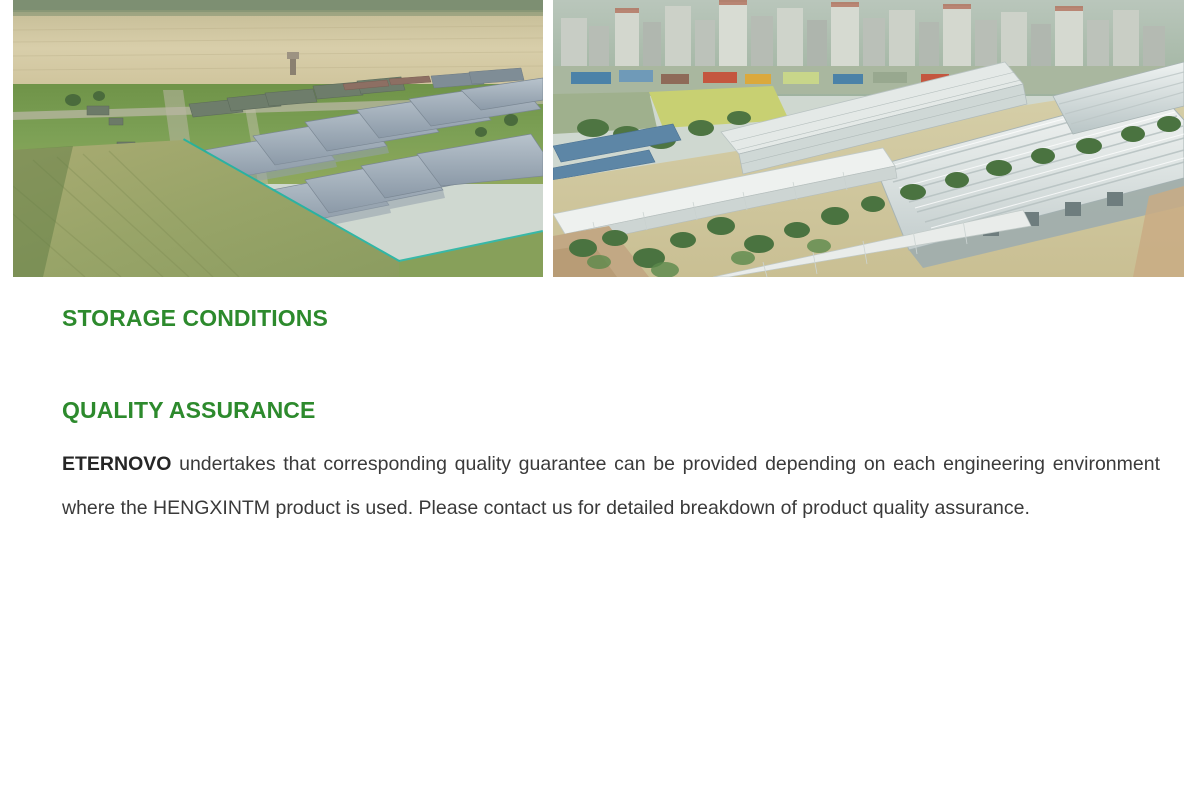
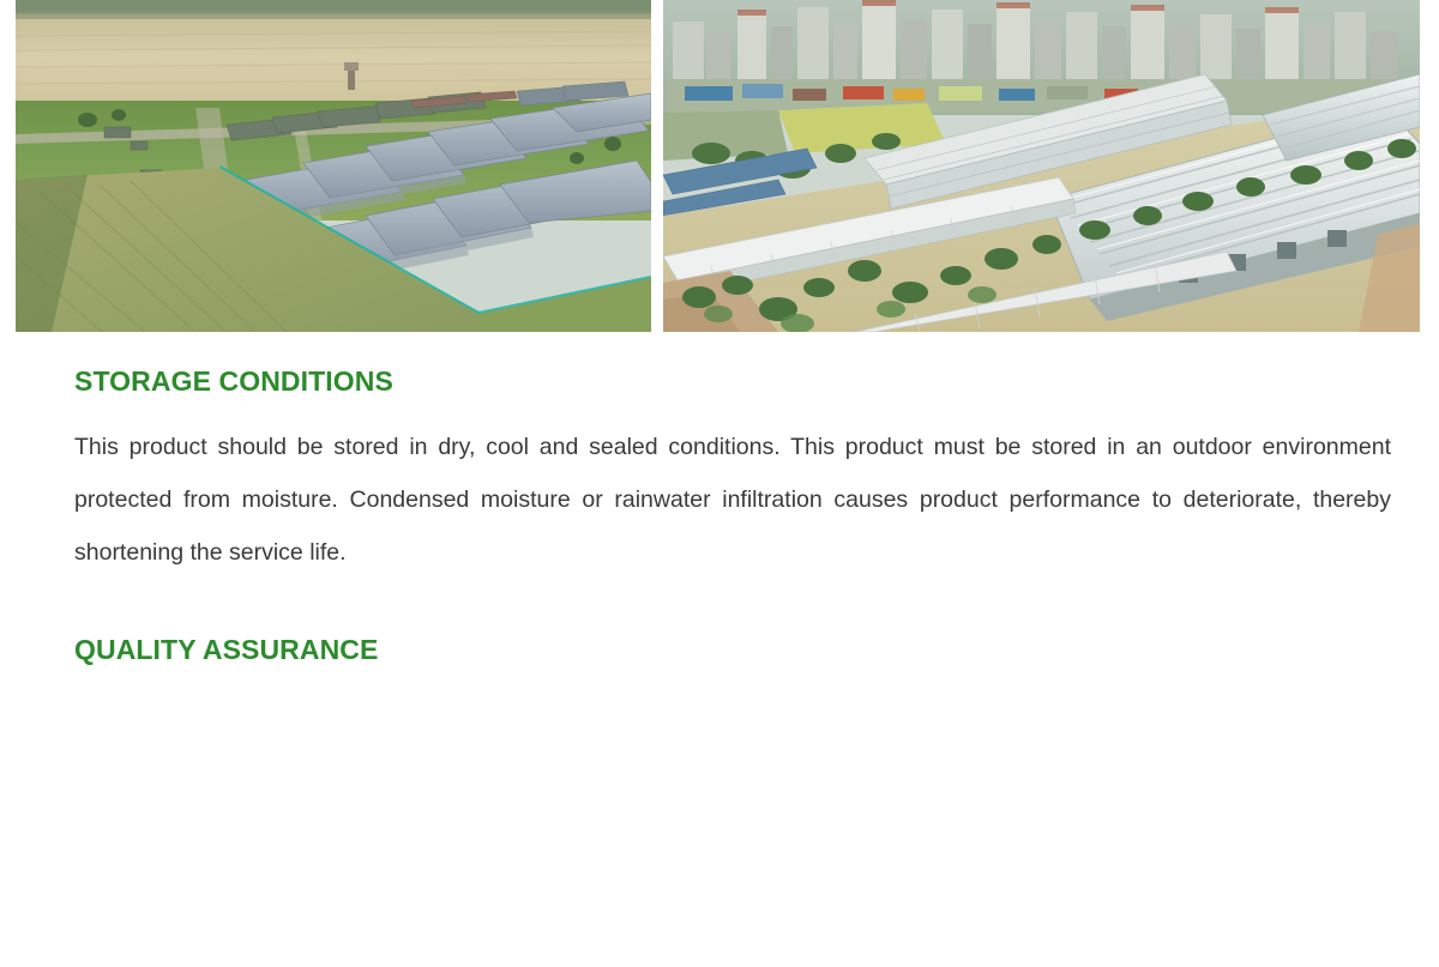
  STORAGE CONDITIONS
+ This product should be stored in dry, cool and sealed conditions. This product must be stored in an outdoor environment protected from moisture. Condensed moisture or rainwater infiltration causes product performance to deteriorate, thereby shortening the service life.
  QUALITY ASSURANCE
- ETERNOVO undertakes that corresponding quality guarantee can be provided depending on each engineering environment where the HENGXINTM product is used. Please contact us for detailed breakdown of product quality assurance.
